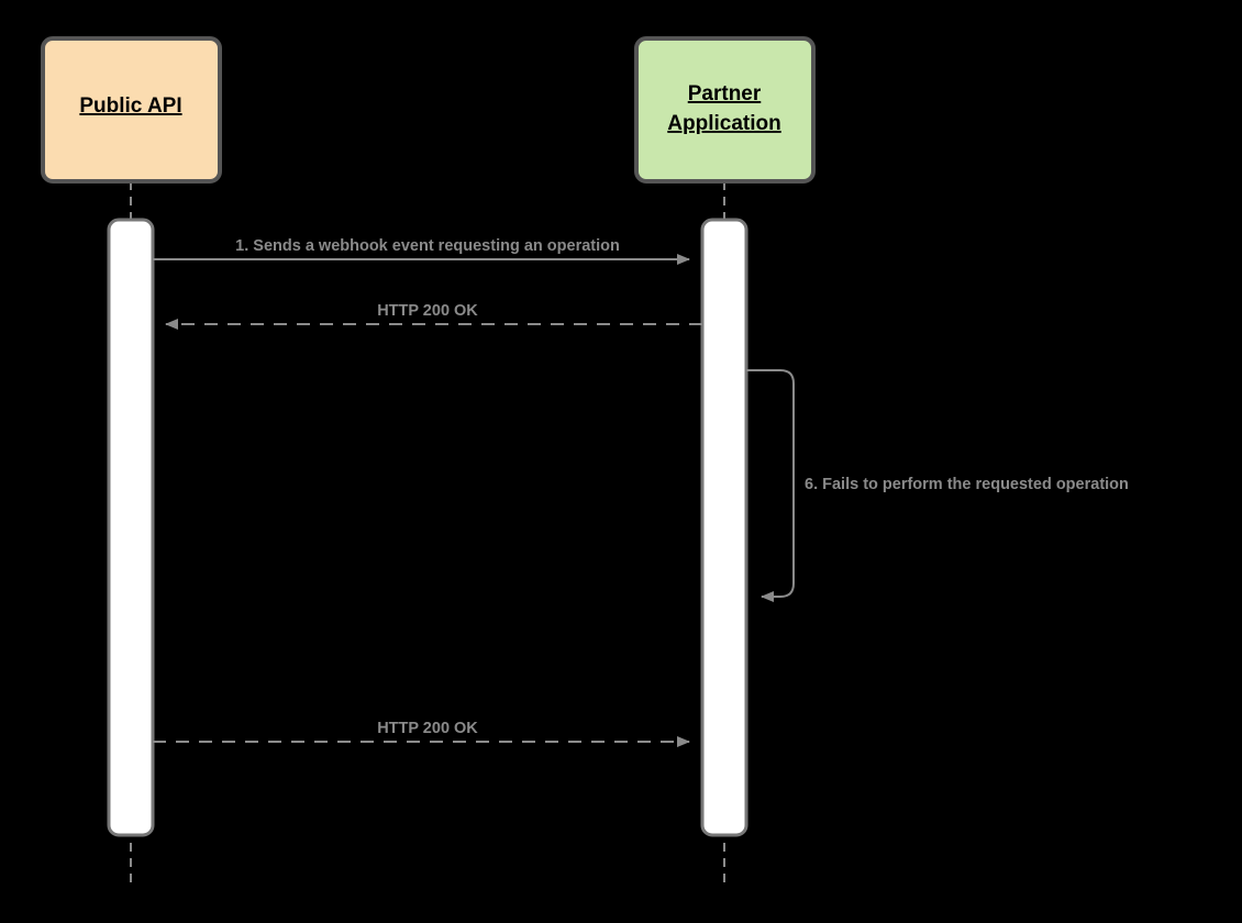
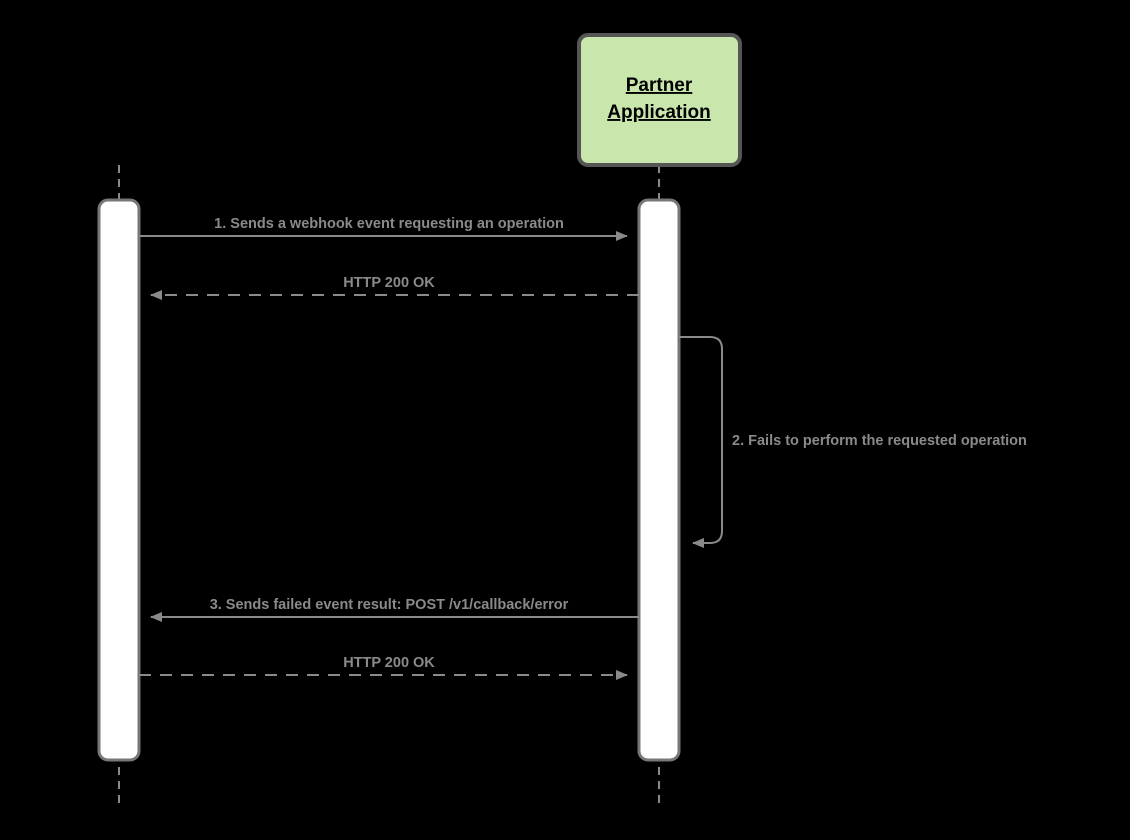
  1. Sends a webhook event requesting an operation
  HTTP 200 OK
- 6. Fails to perform the requested operation
+ 2. Fails to perform the requested operation
+ 3. Sends failed event result: POST /v1/callback/error
  HTTP 200 OK
- Public API
  Partner
  Application
